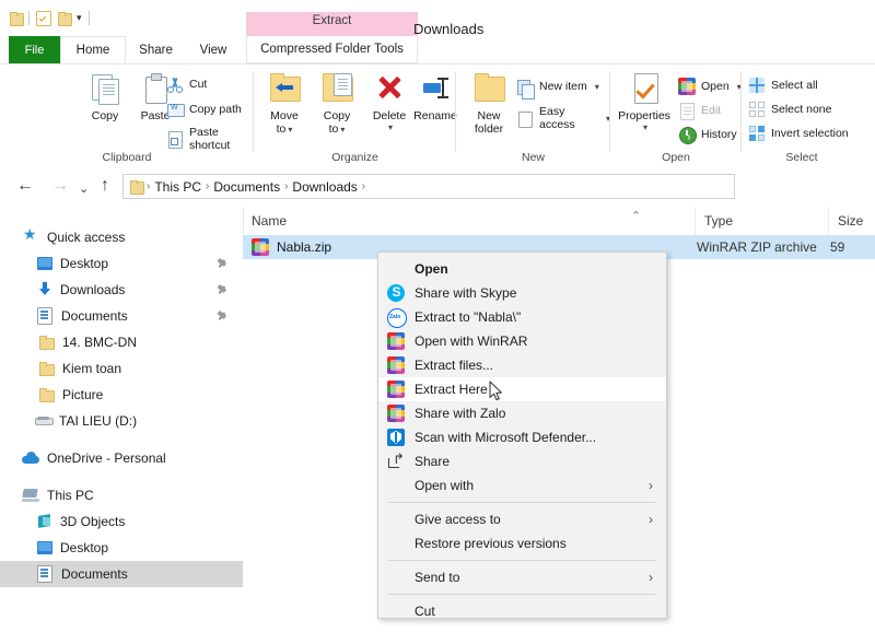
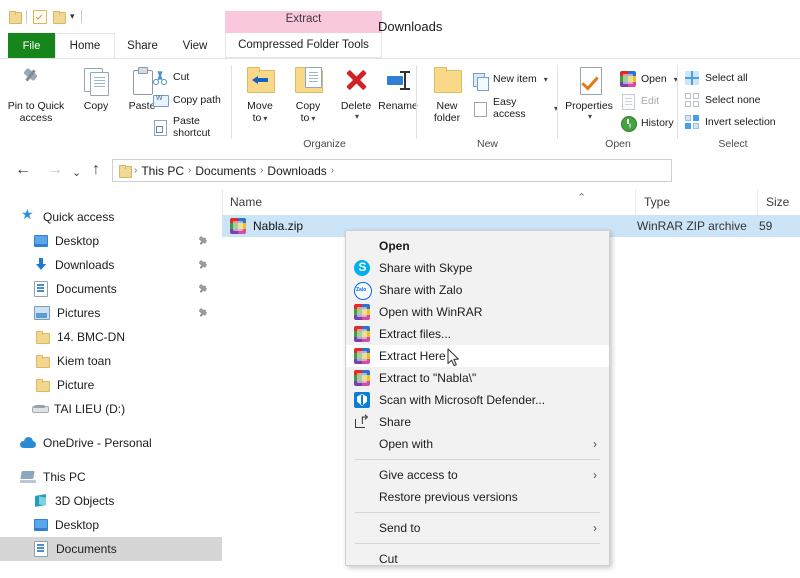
  ▾
  Extract
  Downloads
  File
  Home
  Share
  View
  Compressed Folder Tools
+ Pin to Quick
+ access
  Copy
  Past
  Cut
  Copy path
  Paste shortcut
- Clipboard
  Move
  to ▾
  Copy
  to ▾
  Delete
  ▾
  Rename
  Organize
  New
  folder
  New item
  ▾
  Easy access
  ▾
  New
  Properties
  ▾
  Open
  ▾
  Edit
  History
  Open
  Select all
  Select none
  Invert selection
  Select
  ←
  →
  ⌄
  ↑
  ›
  This PC
  ›
  Documents
  ›
  Downloads
  ›
  Name
  ⌃
  Type
  Size
  Quick access
  Desktop
  Downloads
  Documents
+ Pictures
  14. BMC-DN
  Kiem toan
  Picture
  TAI LIEU (D:)
  OneDrive - Personal
  This PC
  3D Objects
  Desktop
  Documents
  Nabla.zip
  WinRAR ZIP archive
  59
  Open
  Share with Skype
- Extract to "Nabla\"
+ Share with Zalo
  Open with WinRAR
  Extract files...
  Extract Here
- Share with Zalo
+ Extract to "Nabla\"
  Scan with Microsoft Defender...
  Share
  Open with
  ›
  Give access to
  ›
  Restore previous versions
  Send to
  ›
  Cut
